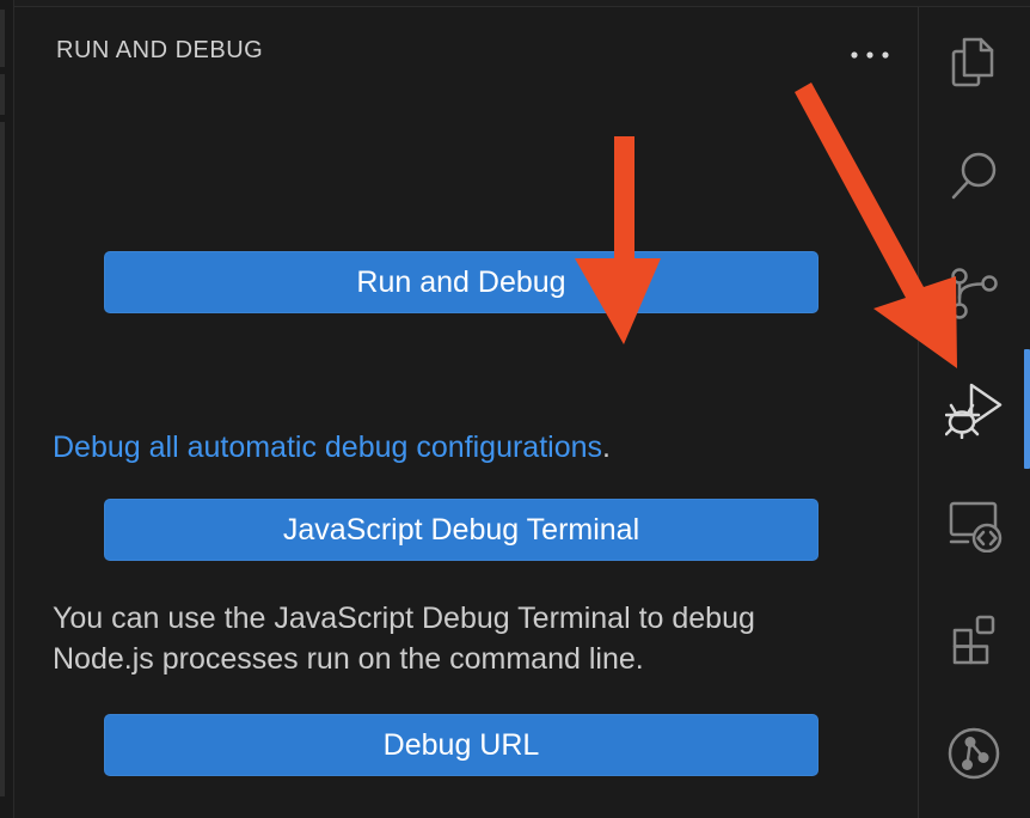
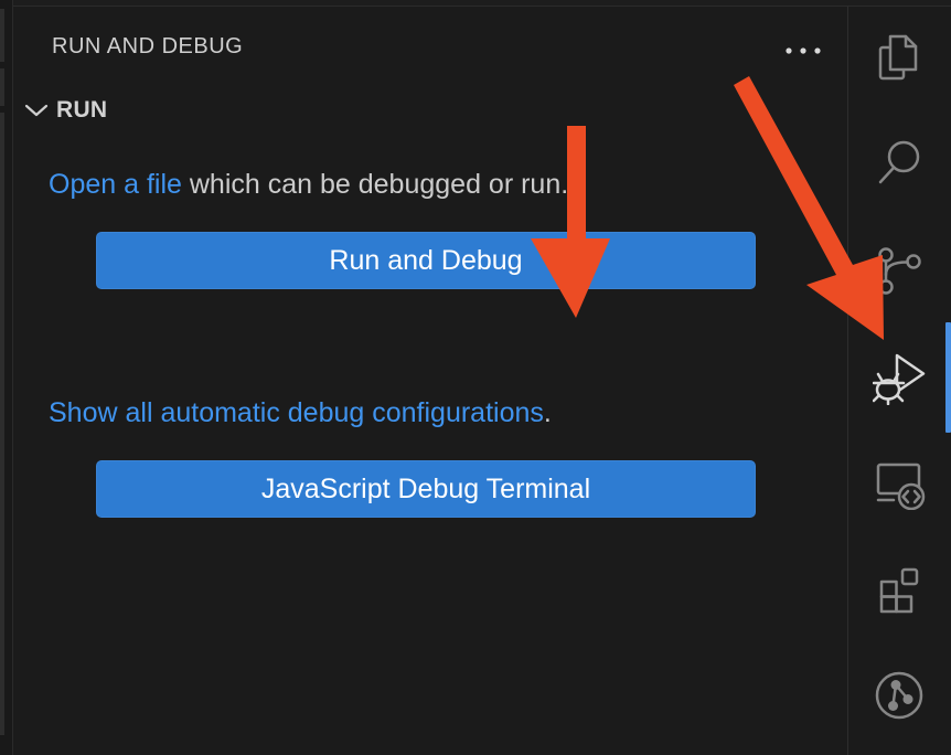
  RUN AND DEBUG
+ RUN
+ Open a file which can be debugged or run.
  Run and Debug
- Debug all automatic debug configurations.
+ Show all automatic debug configurations.
  JavaScript Debug Terminal
- You can use the JavaScript Debug Terminal to debug Node.js processes run on the command line.
- Debug URL
